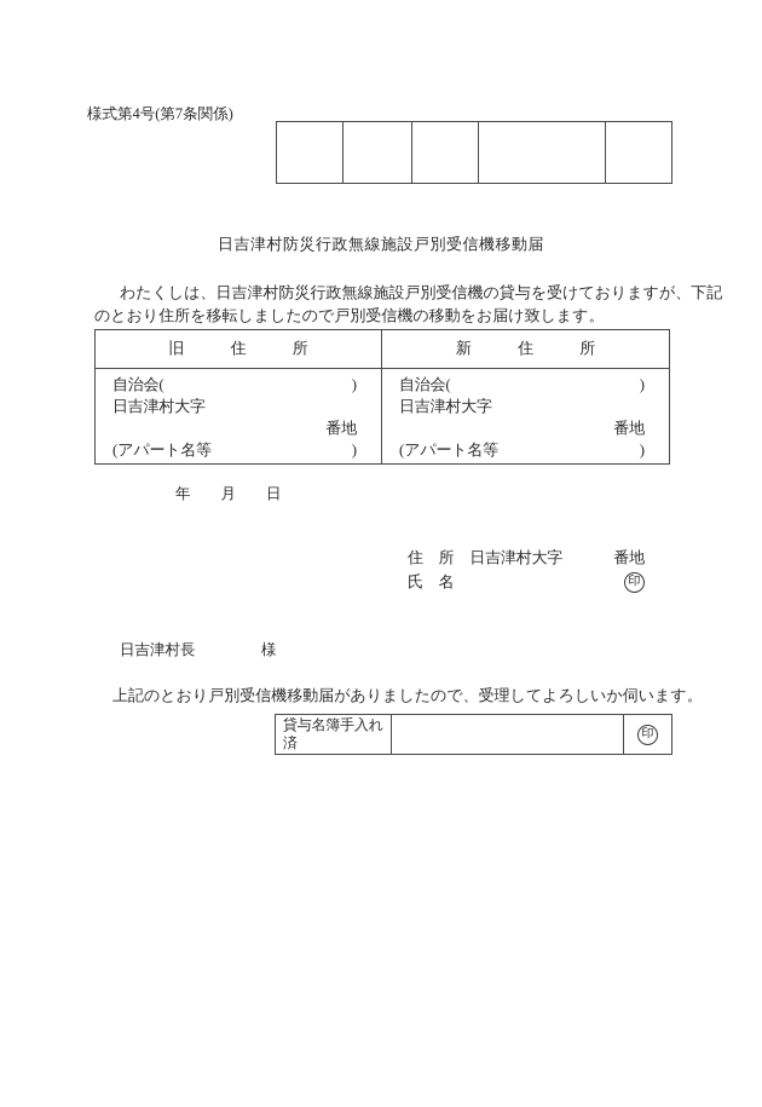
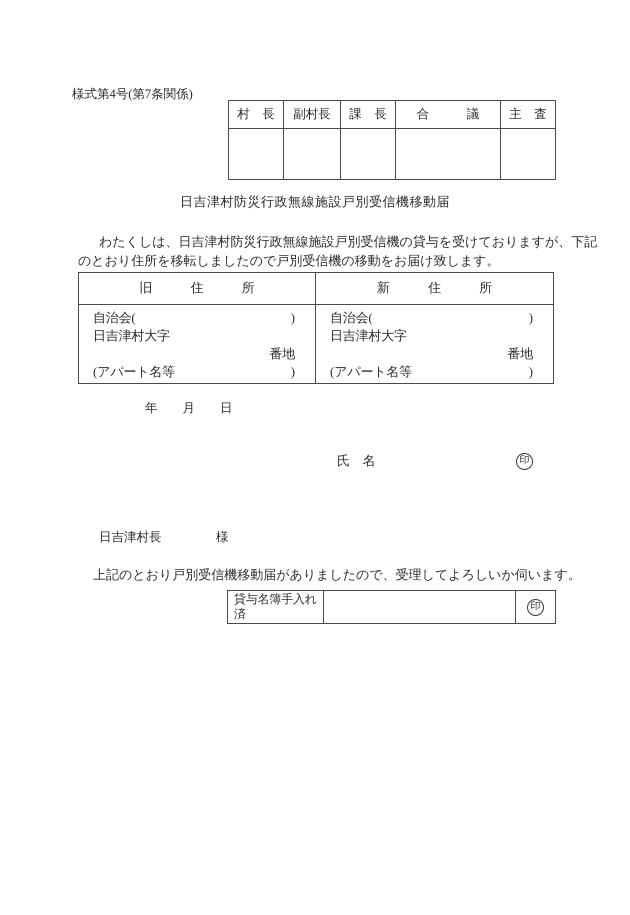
  様式第4号(第7条関係)
+ 村 長	副村長	課 長	合 議	主 査
  日吉津村防災行政無線施設戸別受信機移動届
  わたくしは、日吉津村防災行政無線施設戸別受信機の貸与を受けておりますが、下記
  のとおり住所を移転しましたので戸別受信機の移動をお届け致します。
  旧 住 所	新 住 所
  自治会( ) 日吉津村大字 番地 (アパート名等 )	自治会( ) 日吉津村大字 番地 (アパート名等 )
  年 月 日
- 住 所
- 日吉津村大字
- 番地
  氏 名
  印
  日吉津村長
  様
  上記のとおり戸別受信機移動届がありましたので、受理してよろしいか伺います。
  貸与名簿手入れ 済		印
